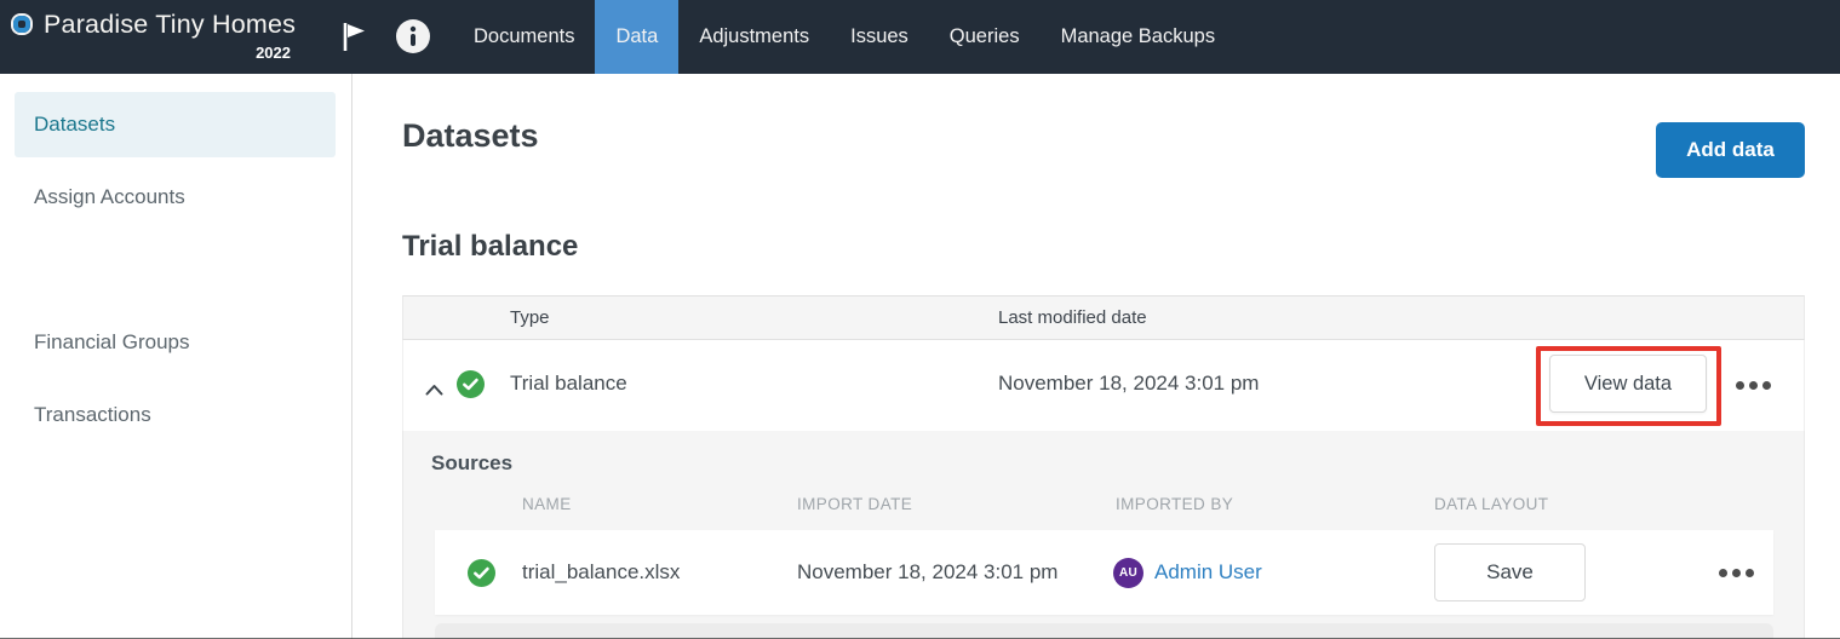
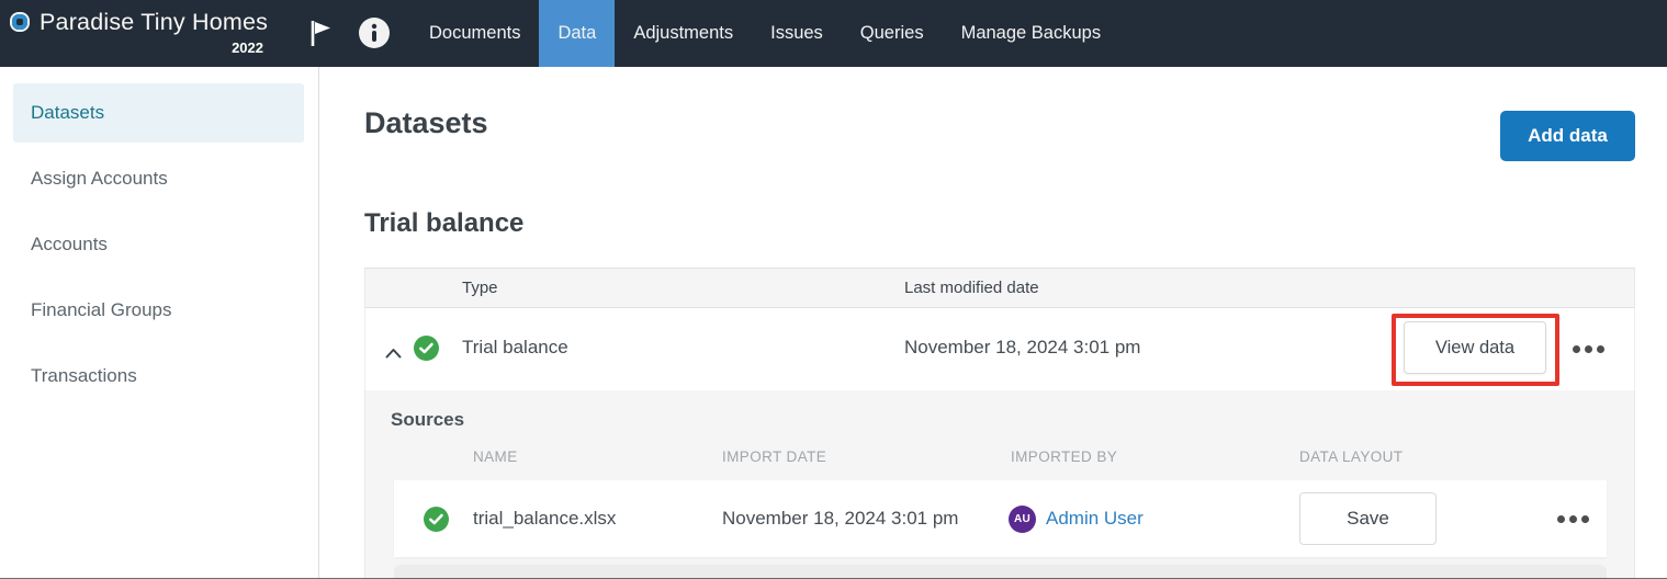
  Paradise Tiny Homes
  2022
  Documents
  Data
  Adjustments
  Issues
  Queries
  Manage Backups
  Datasets
  Assign Accounts
+ Accounts
  Financial Groups
  Transactions
  Datasets
  Add data
  Trial balance
  Type
  Last modified date
  Trial balance
  November 18, 2024 3:01 pm
  View data
  Sources
  NAME
  IMPORT DATE
  IMPORTED BY
  DATA LAYOUT
  trial_balance.xlsx
  November 18, 2024 3:01 pm
  AU
  Admin User
  Save
